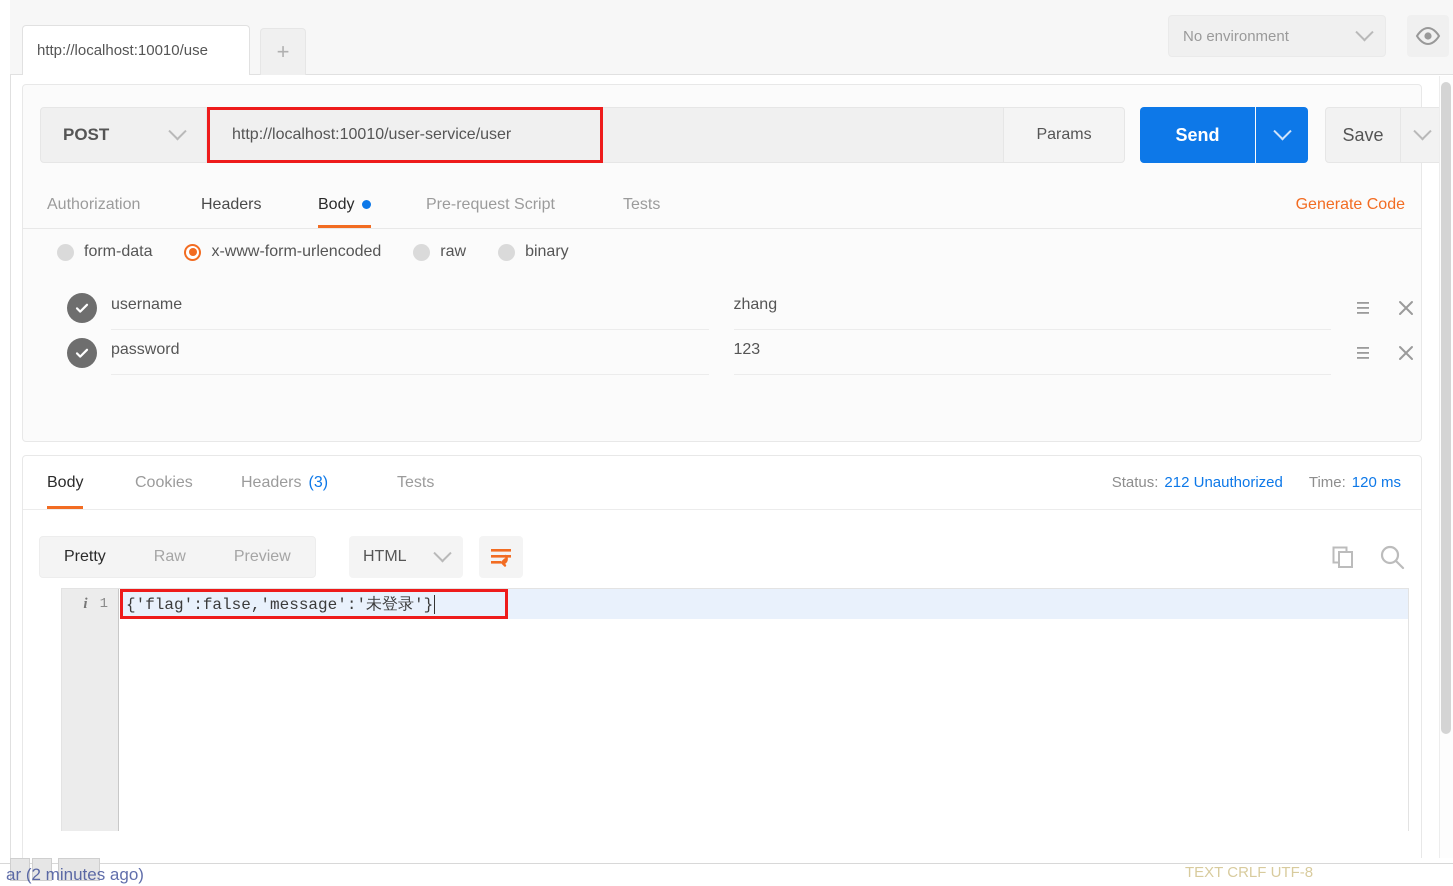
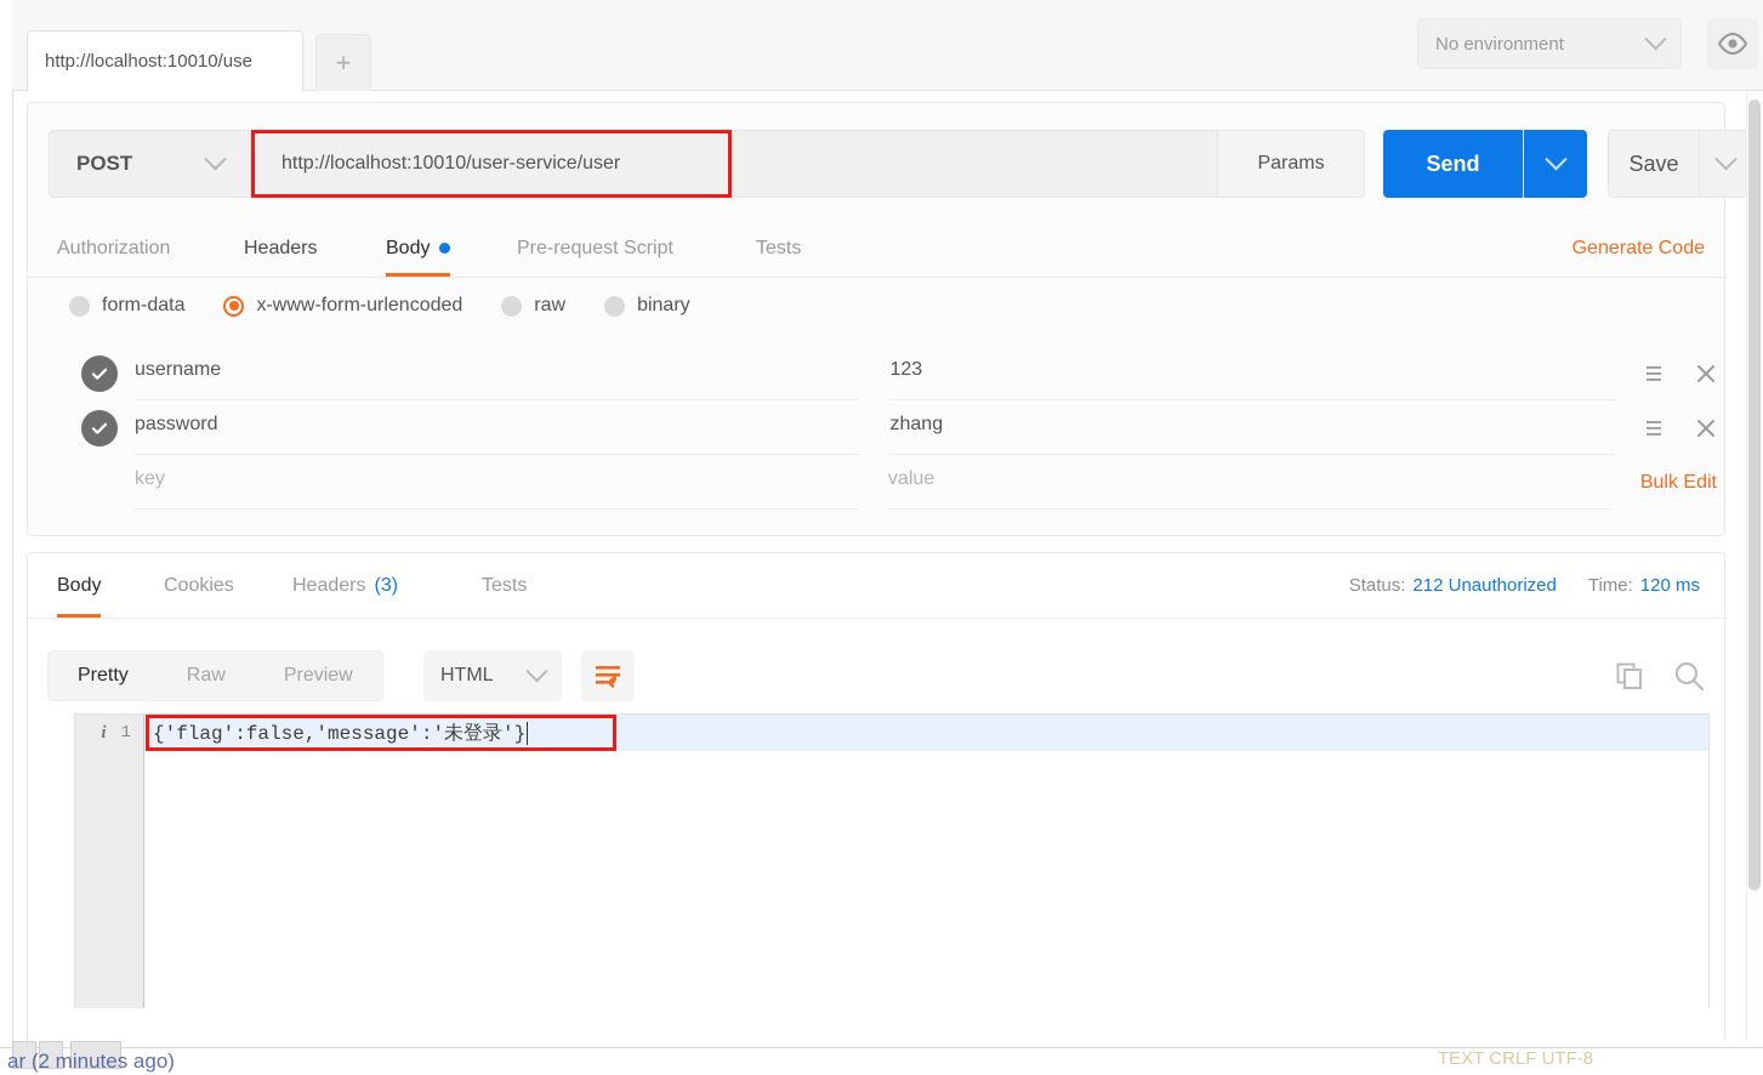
  http://localhost:10010/use
  +
  No environment
  POST
  http://localhost:10010/user-service/user
  Params
  Send
  Save
  Authorization
  Headers
  Body
  Pre-request Script
  Tests
  Generate Code
  form-data
  x-www-form-urlencoded
  raw
  binary
  username
- zhang
+ 123
  password
- 123
+ zhang
+ key
+ value
+ Bulk Edit
  Body
  Cookies
  Headers
  (3)
  Tests
  Status:
  212 Unauthorized
  Time:
  120 ms
  Pretty
  Raw
  Preview
  HTML
  i
  1
  {'flag':false,'message':'未登录'}
  ar (2 minutes ago)
  TEXT CRLF UTF-8
